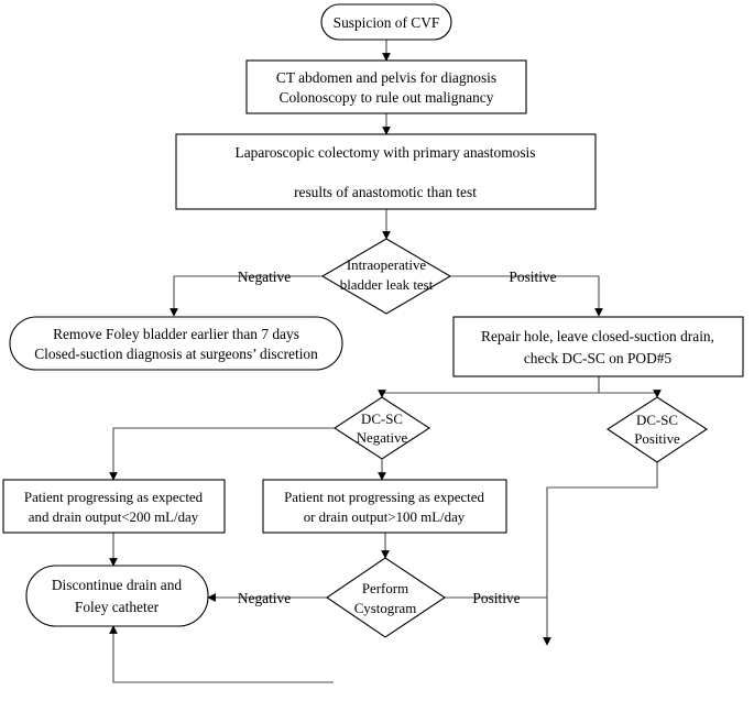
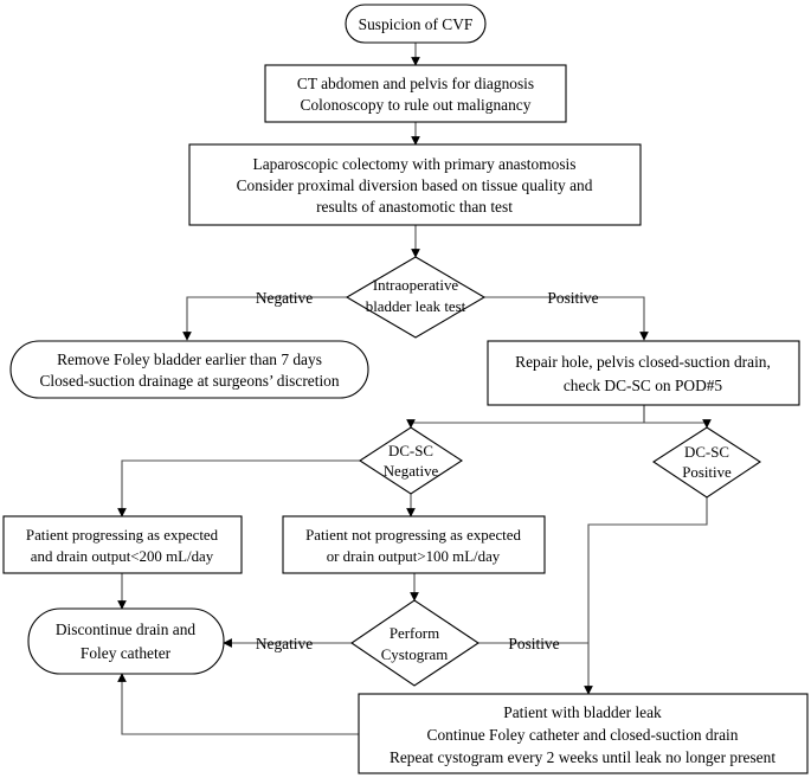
  Negative
  Positive
  Negative
  Positive
  Suspicion of CVF
  CT abdomen and pelvis for diagnosis
  Colonoscopy to rule out malignancy
  Laparoscopic colectomy with primary anastomosis
+ Consider proximal diversion based on tissue quality and
  results of anastomotic than test
  Intraoperative
  bladder leak test
  Remove Foley bladder earlier than 7 days
- Closed-suction diagnosis at surgeons’ discretion
+ Closed-suction drainage at surgeons’ discretion
- Repair hole, leave closed-suction drain,
+ Repair hole, pelvis closed-suction drain,
  check DC-SC on POD#5
  DC-SC
  Negative
  DC-SC
  Positive
  Patient progressing as expected
  and drain output<200 mL/day
  Patient not progressing as expected
  or drain output>100 mL/day
  Discontinue drain and
  Foley catheter
  Perform
  Cystogram
+ Patient with bladder leak
+ Continue Foley catheter and closed-suction drain
+ Repeat cystogram every 2 weeks until leak no longer present
